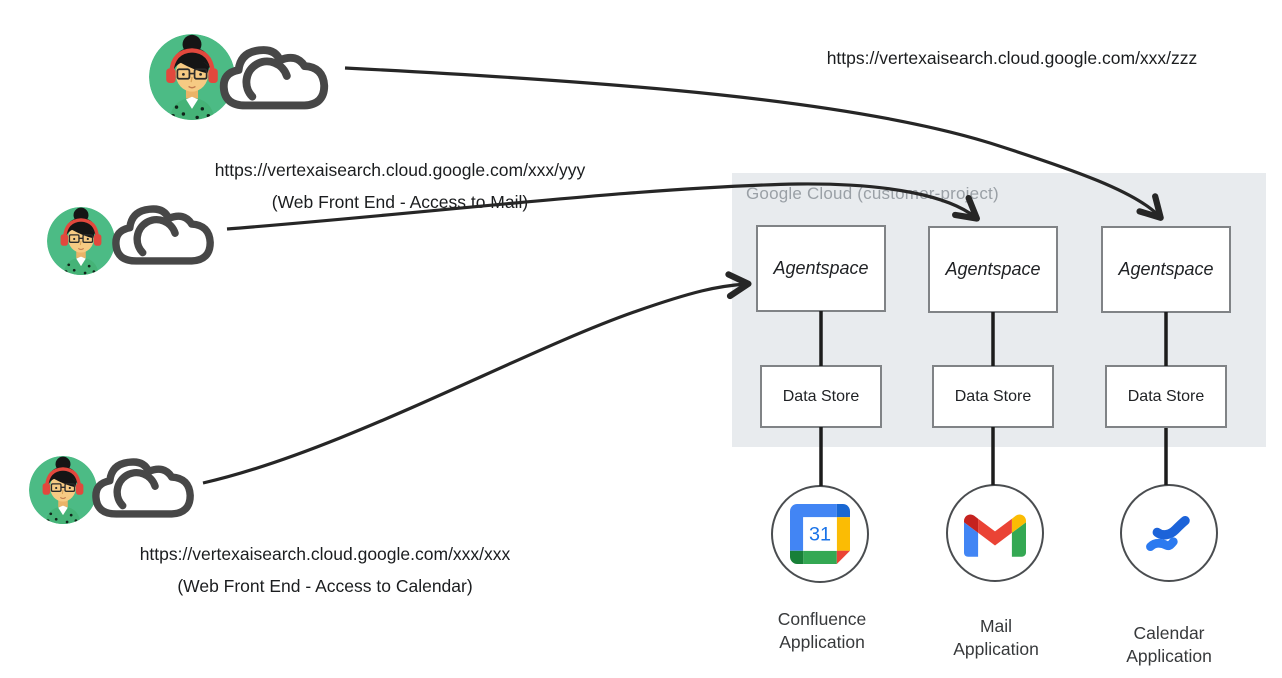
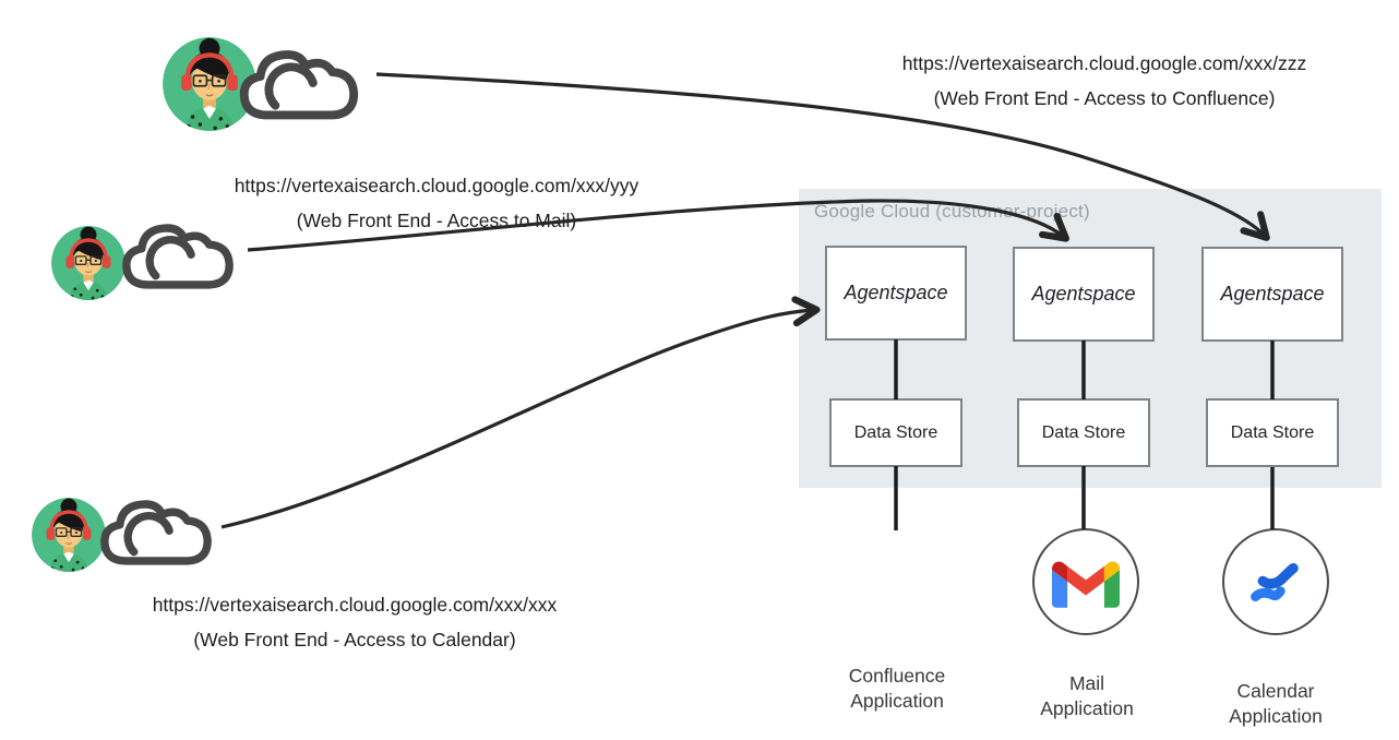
  Google Cloud (custoer-project)
  Agentspace
  Data Store
- 31
  Confluence
  Application
  Agentspace
  Data Store
  Mail
  Application
  Agentspace
  Data Store
  Calendar
  Application
  https://vertexaisearch.cloud.google.com/xxx/zzz
+ (Web Front End - Access to Confluence)
  https://vertexaisearch.cloud.google.com/xxx/yyy
  (Web Front End - Access to M
  https://vertexaisearch.cloud.google.com/xxx/xxx
  (Web Front End - Access to Calendar)
